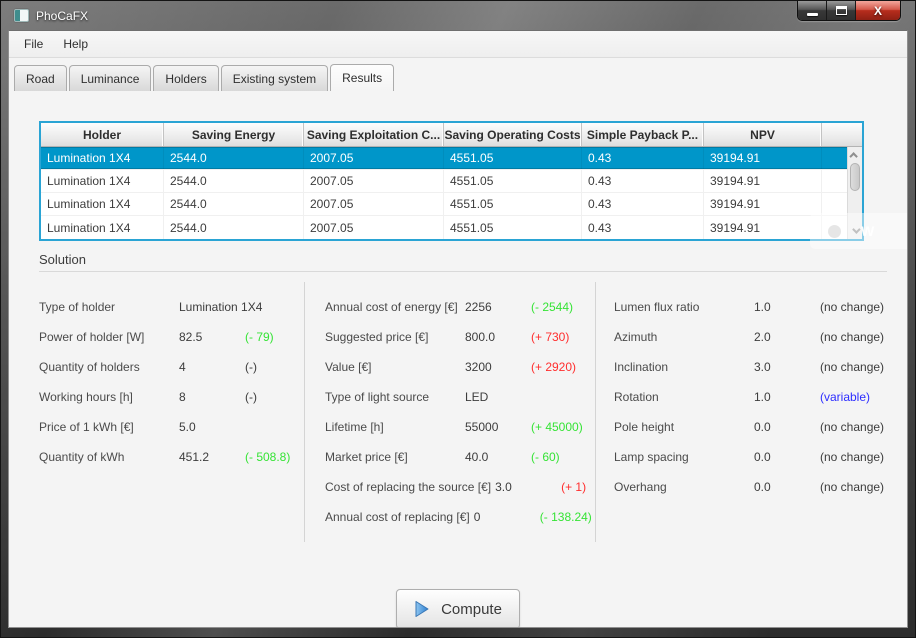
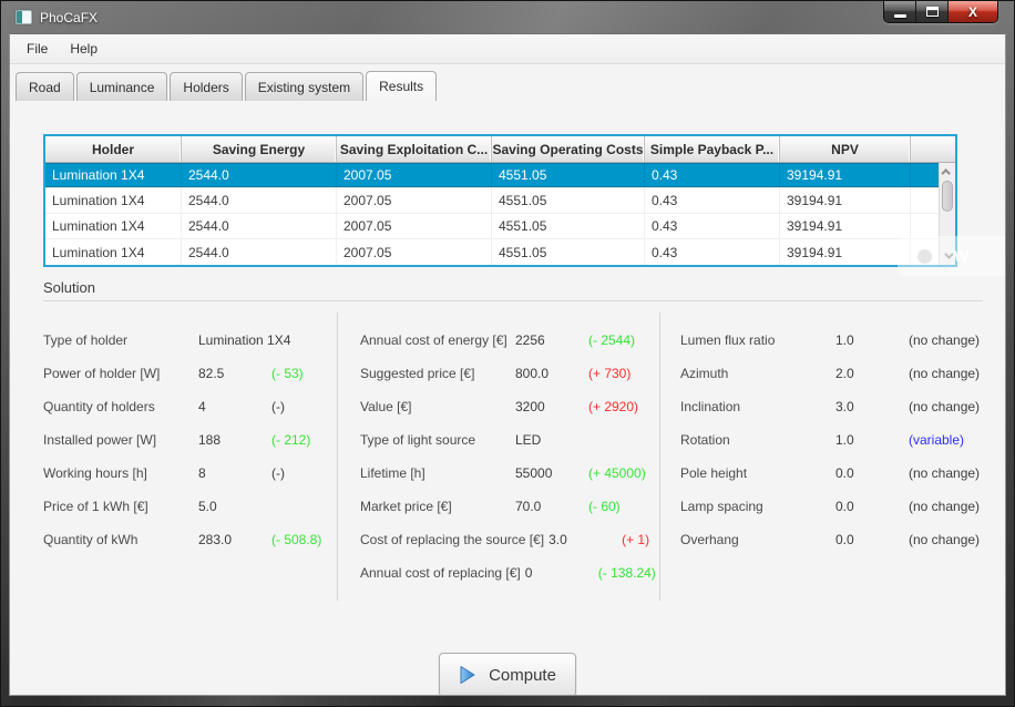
  PhoCaFX
  X
  File
  Help
  Road
  Luminance
  Holders
  Existing system
  Results
  Holder
  Saving Energy
  Saving Exploitation C...
  Saving Operating Costs
  Simple Payback P...
  NPV
  Lumination 1X4
  2544.0
  2007.05
  4551.05
  0.43
  39194.91
  Lumination 1X4
  2544.0
  2007.05
  4551.05
  0.43
  39194.91
  Lumination 1X4
  2544.0
  2007.05
  4551.05
  0.43
  39194.91
  Lumination 1X4
  2544.0
  2007.05
  4551.05
  0.43
  39194.91
  Solution
  Type of holder
  Lumination 1X4
  Power of holder [W]
  82.5
- (- 79)
+ (- 53)
  Quantity of holders
  4
  (-)
+ Installed power [W]
+ 188
+ (- 212)
  Working hours [h]
  8
  (-)
  Price of 1 kWh [€]
  5.0
  Quantity of kWh
- 451.2
+ 283.0
  (- 508.8)
  Annual cost of energy [€]
  2256
  (- 2544)
  Suggested price [€]
  800.0
  (+ 730)
  Value [€]
  3200
  (+ 2920)
  Type of light source
  LED
  Lifetime [h]
  55000
  (+ 45000)
  Market price [€]
- 40.0
+ 70.0
  (- 60)
  Cost of replacing the source [€]
  3.0
  (+ 1)
  Annual cost of replacing [€]
  0
  (- 138.24)
  Lumen flux ratio
  1.0
  (no change)
  Azimuth
  2.0
  (no change)
  Inclination
  3.0
  (no change)
  Rotation
  1.0
  (variable)
  Pole height
  0.0
  (no change)
  Lamp spacing
  0.0
  (no change)
  Overhang
  0.0
  (no change)
  Compute
  W
